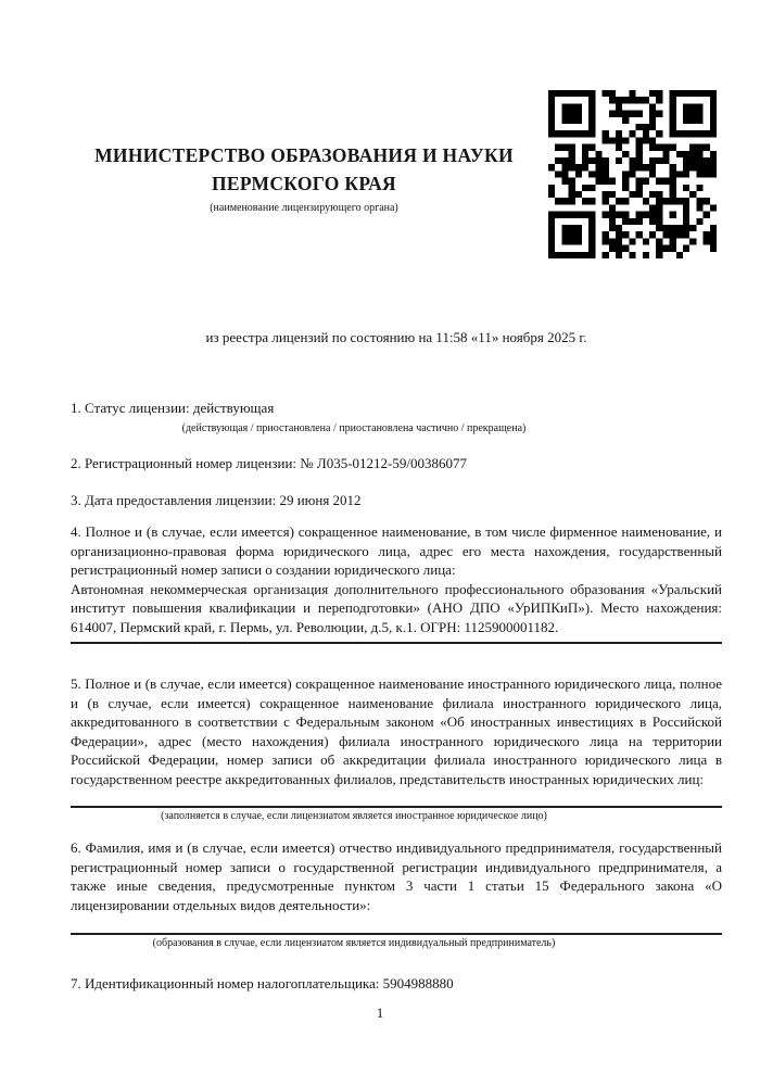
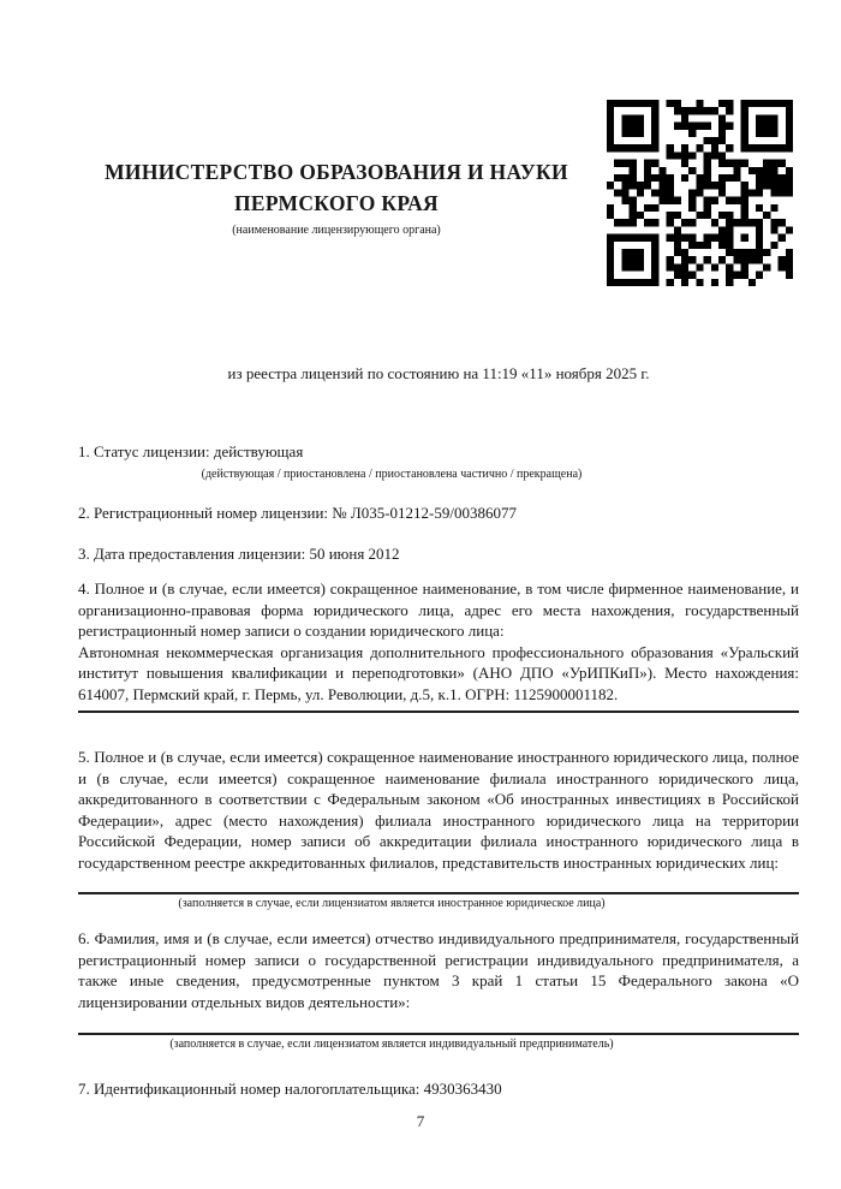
  МИНИСТЕРСТВО ОБРАЗОВАНИЯ И НАУКИ
  ПЕРМСКОГО КРАЯ
  (наименование лицензирующего органа)
- из реестра лицензий по состоянию на 11:58 «11» ноября 2025 г.
+ из реестра лицензий по состоянию на 11:19 «11» ноября 2025 г.
  1. Статус лицензии: действующая
  (действующая / приостановлена / приостановлена частично / прекращена)
  2. Регистрационный номер лицензии: № Л035-01212-59/00386077
- 3. Дата предоставления лицензии: 29 июня 2012
+ 3. Дата предоставления лицензии: 50 июня 2012
  4. Полное и (в случае, если имеется) сокращенное наименование, в том числе фирменное наименование, и организационно-правовая форма юридического лица, адрес его места нахождения, государственный регистрационный номер записи о создании юридического лица:
  Автономная некоммерческая организация дополнительного профессионального образования «Уральский институт повышения квалификации и переподготовки» (АНО ДПО «УрИПКиП»). Место нахождения: 614007, Пермский край, г. Пермь, ул. Революции, д.5, к.1. ОГРН: 1125900001182.
  5. Полное и (в случае, если имеется) сокращенное наименование иностранного юридического лица, полное и (в случае, если имеется) сокращенное наименование филиала иностранного юридического лица, аккредитованного в соответствии с Федеральным законом «Об иностранных инвестициях в Российской Федерации», адрес (место нахождения) филиала иностранного юридического лица на территории Российской Федерации, номер записи об аккредитации филиала иностранного юридического лица в государственном реестре аккредитованных филиалов, представительств иностранных юридических лиц:
- (заполняется в случае, если лицензиатом является иностранное юридическое лицо)
+ (заполняется в случае, если лицензиатом является иностранное юридическое лица)
- 6. Фамилия, имя и (в случае, если имеется) отчество индивидуального предпринимателя, государственный регистрационный номер записи о государственной регистрации индивидуального предпринимателя, а также иные сведения, предусмотренные пунктом 3 части 1 статьи 15 Федерального закона «О лицензировании отдельных видов деятельности»:
+ 6. Фамилия, имя и (в случае, если имеется) отчество индивидуального предпринимателя, государственный регистрационный номер записи о государственной регистрации индивидуального предпринимателя, а также иные сведения, предусмотренные пунктом 3 край 1 статьи 15 Федерального закона «О лицензировании отдельных видов деятельности»:
- (образования в случае, если лицензиатом является индивидуальный предприниматель)
+ (заполняется в случае, если лицензиатом является индивидуальный предприниматель)
- 7. Идентификационный номер налогоплательщика: 5904988880
+ 7. Идентификационный номер налогоплательщика: 4930363430
- 1
+ 7
